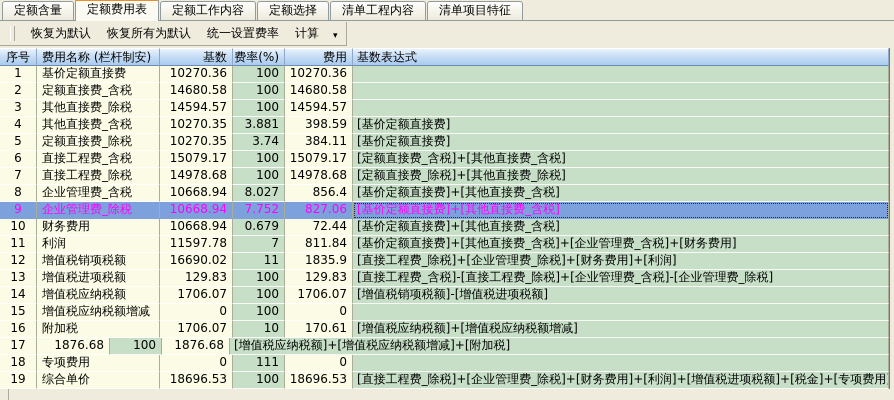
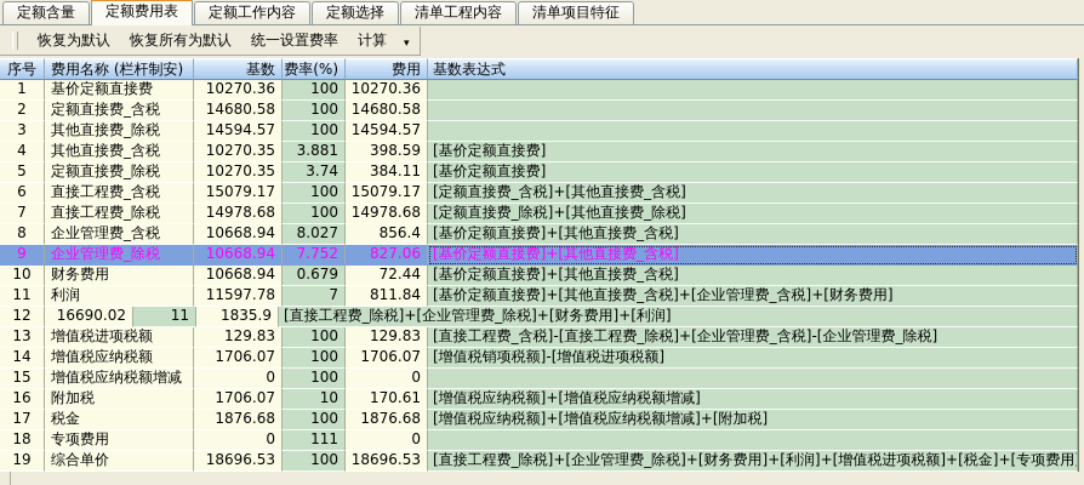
  定额含量
  定额费用表
  定额工作内容
  定额选择
  清单工程内容
  清单项目特征
  恢复为默认
  恢复所有为默认
  统一设置费率
  计算
  ▾
  序号
  费用名称 (栏杆制安)
  基数
  费率(%)
  费用
  基数表达式
  1
  基价定额直接费
  10270.36
  100
  10270.36
  2
  定额直接费_含税
  14680.58
  100
  14680.58
  3
  其他直接费_除税
  14594.57
  100
  14594.57
  4
  其他直接费_含税
  10270.35
  3.881
  398.59
  [基价定额直接费]
  5
  定额直接费_除税
  10270.35
  3.74
  384.11
  [基价定额直接费]
  6
  直接工程费_含税
  15079.17
  100
  15079.17
  [定额直接费_含税]+[其他直接费_含税]
  7
  直接工程费_除税
  14978.68
  100
  14978.68
  [定额直接费_除税]+[其他直接费_除税]
  8
  企业管理费_含税
  10668.94
  8.027
  856.4
  [基价定额直接费]+[其他直接费_含税]
  9
  企业管理费_除税
  10668.94
  7.752
  827.06
  [基价定额直接费]+[其他直接费_含税]
  10
  财务费用
  10668.94
  0.679
  72.44
  [基价定额直接费]+[其他直接费_含税]
  11
  利润
  11597.78
  7
  811.84
  [基价定额直接费]+[其他直接费_含税]+[企业管理费_含税]+[财务费用]
  12
- 增值税销项税额
  16690.02
  11
  1835.9
  [直接工程费_除税]+[企业管理费_除税]+[财务费用]+[利润]
  13
  增值税进项税额
  129.83
  100
  129.83
  [直接工程费_含税]-[直接工程费_除税]+[企业管理费_含税]-[企业管理费_除税]
  14
  增值税应纳税额
  1706.07
  100
  1706.07
  [增值税销项税额]-[增值税进项税额]
  15
  增值税应纳税额增减
  0
  100
  0
  16
  附加税
  1706.07
  10
  170.61
  [增值税应纳税额]+[增值税应纳税额增减]
  17
+ 税金
  1876.68
  100
  1876.68
  [增值税应纳税额]+[增值税应纳税额增减]+[附加税]
  18
  专项费用
  0
  111
  0
  19
  综合单价
  18696.53
  100
  18696.53
  [直接工程费_除税]+[企业管理费_除税]+[财务费用]+[利润]+[增值税进项税额]+[税金]+[专项费用]
